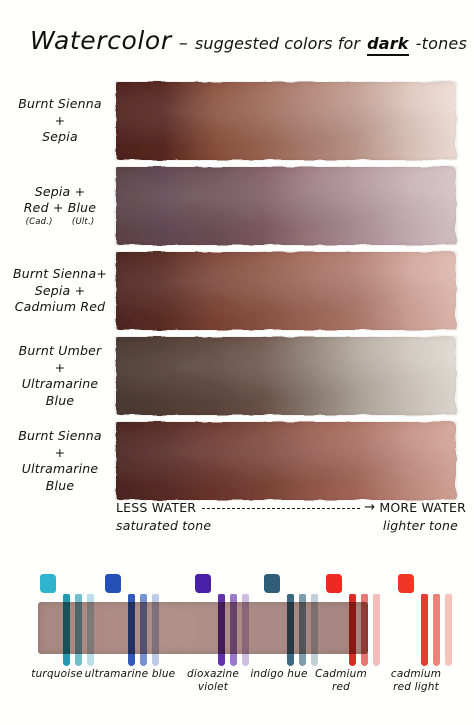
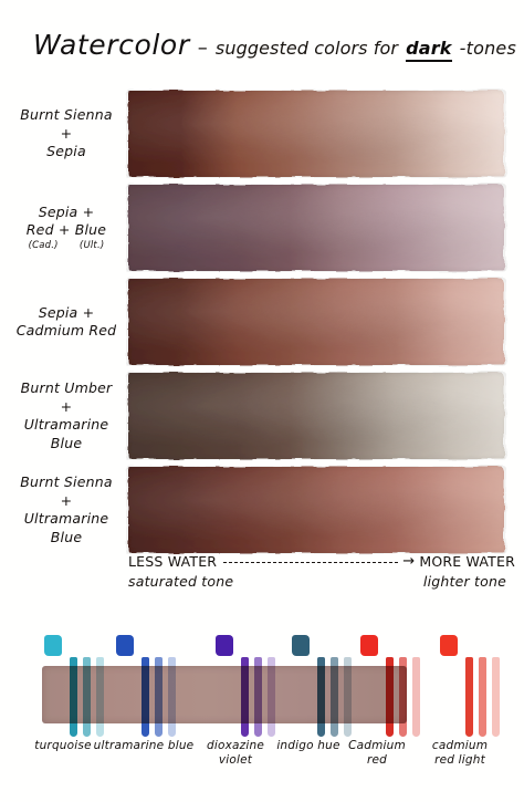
  Watercolor
  –
  suggested colors for
  dark
  -tones
  Burnt Sienna
  +
  Sepia
  Sepia +
  Red + Blue
  (Cad.)
  (Ult.)
- Burnt Sienna+
  Sepia +
  Cadmium Red
  Burnt Umber
  +
  Ultramarine Blue
  Burnt Sienna
  +
  Ultramarine Blue
  LESS WATER
  →
  MORE WATER
  saturated tone
  lighter tone
  turquoise
  ultramarine blue
  dioxazine
  violet
  indigo hue
  Cadmium
  red
  cadmium
  red light
